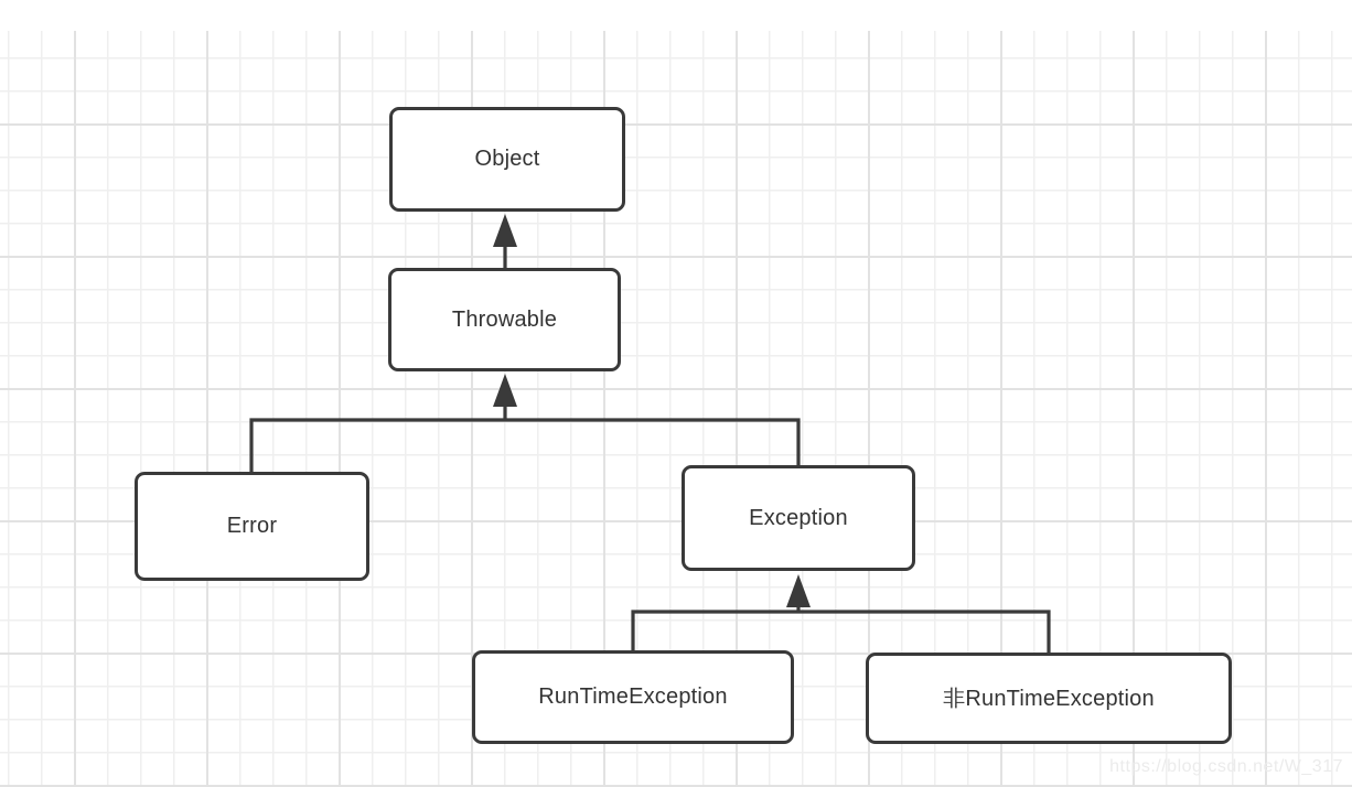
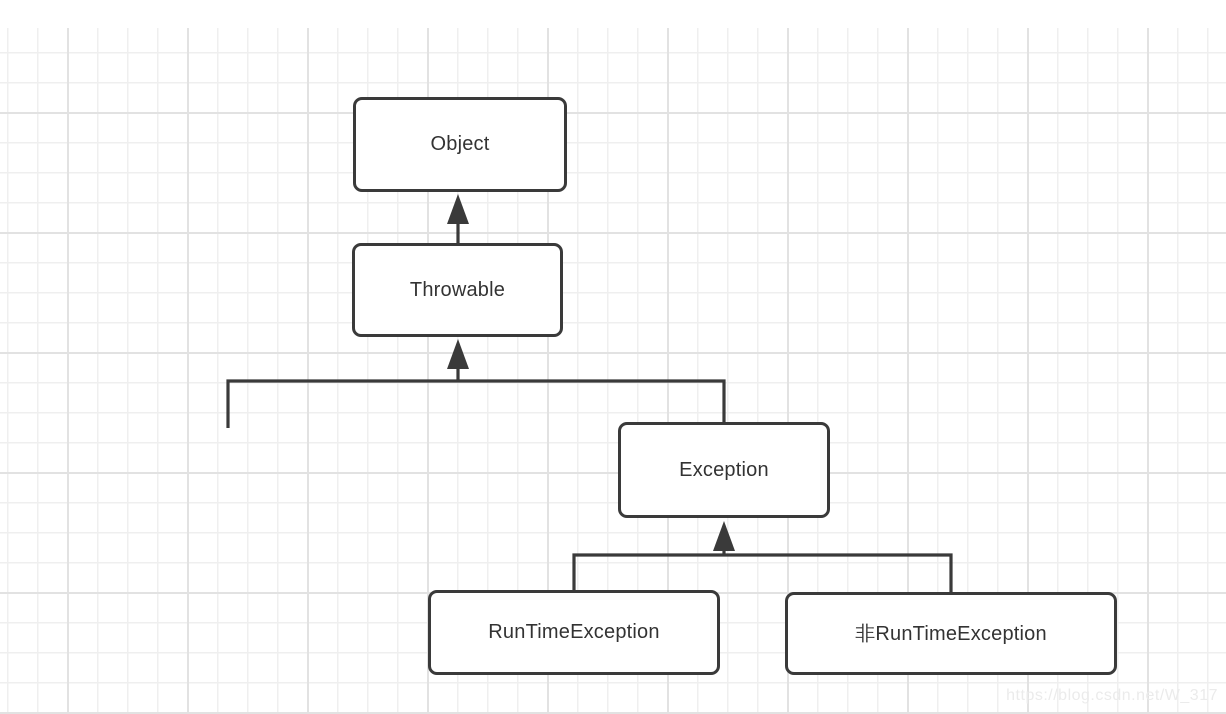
  Object
  Throwable
- Error
  Exception
  RunTimeException
  非RunTimeException
  https://blog.csdn.net/W_317
